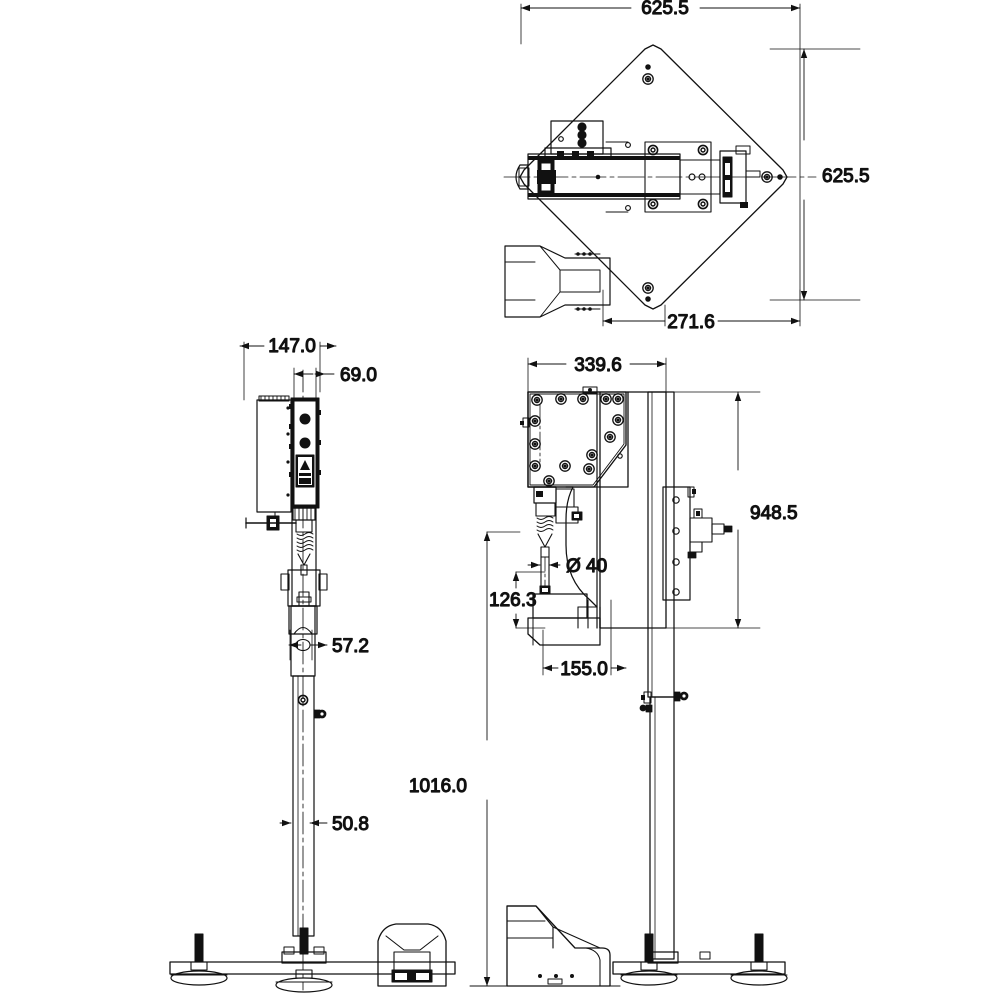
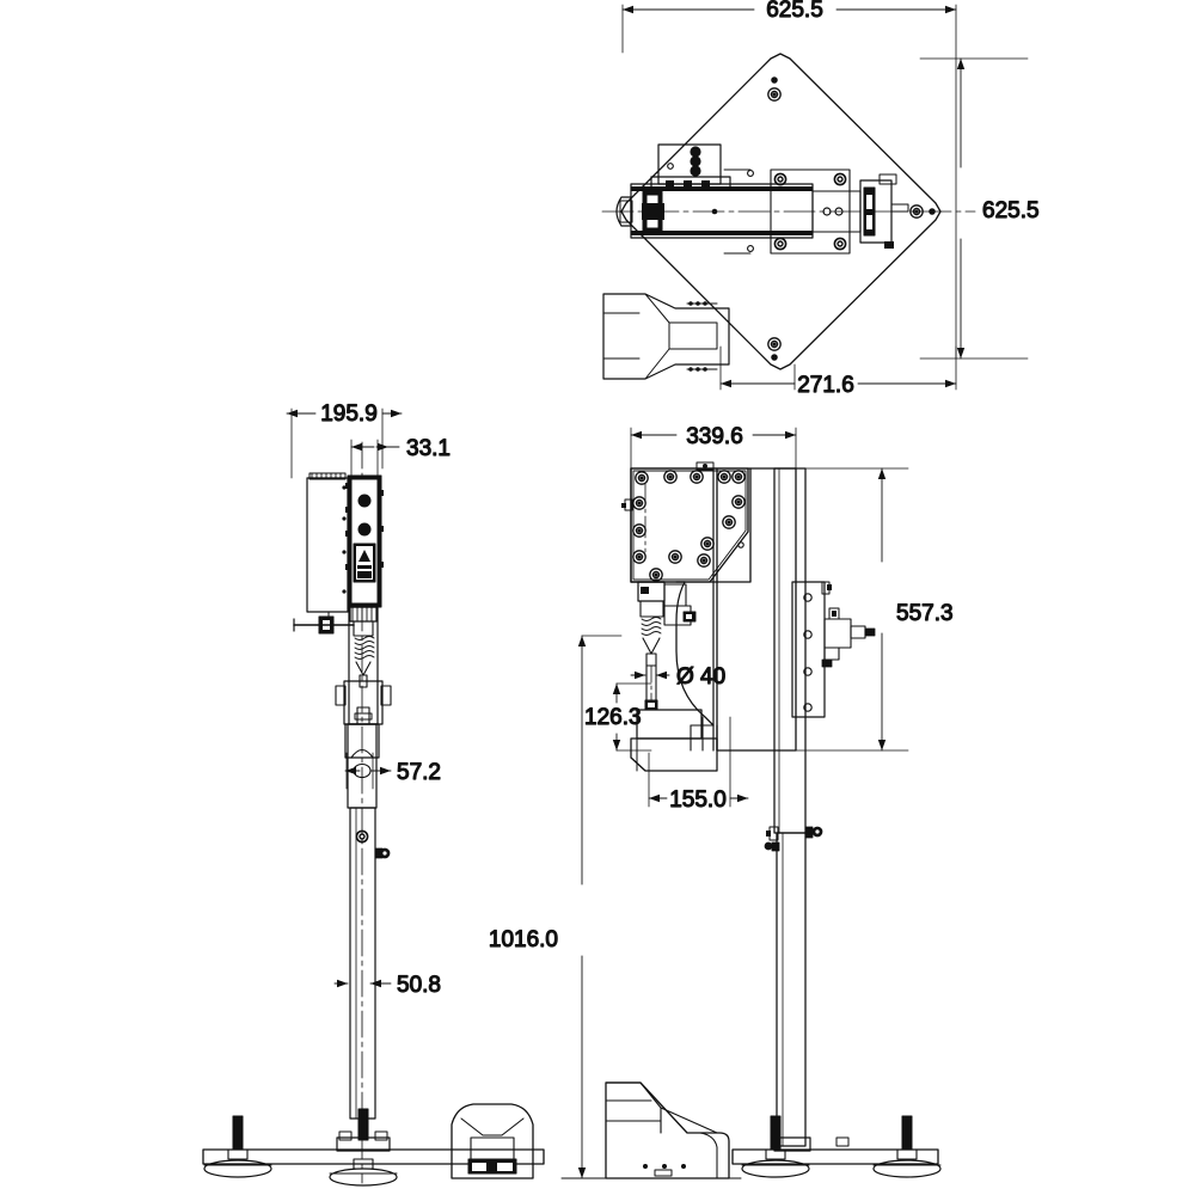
  625.5
  625.5
  271.6
- 147.0
+ 195.9
- 69.0
+ 33.1
  57.2
  50.8
  339.6
- 948.5
+ 557.3
  Ø 40
  126.3
  155.0
  1016.0
